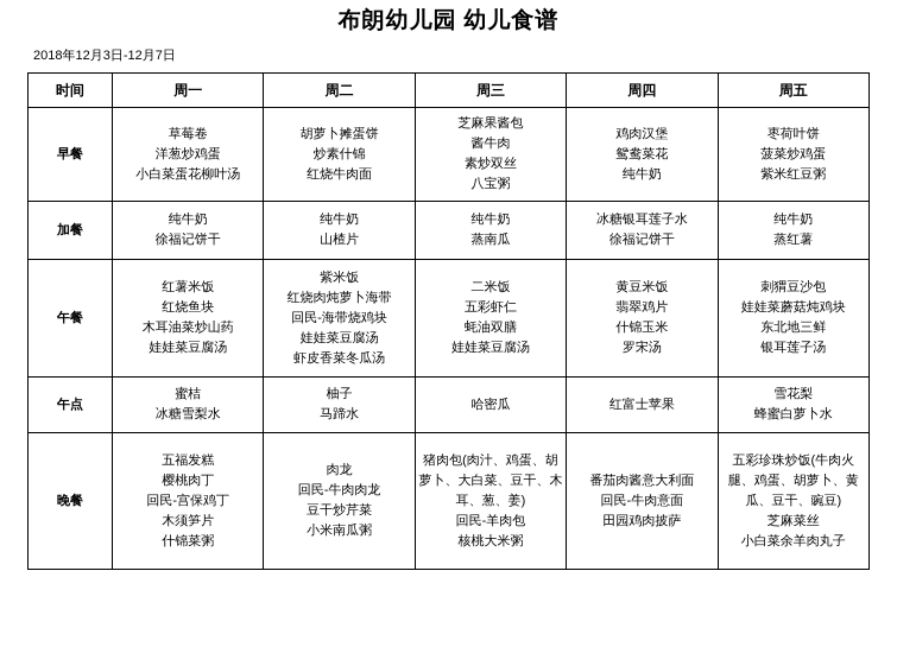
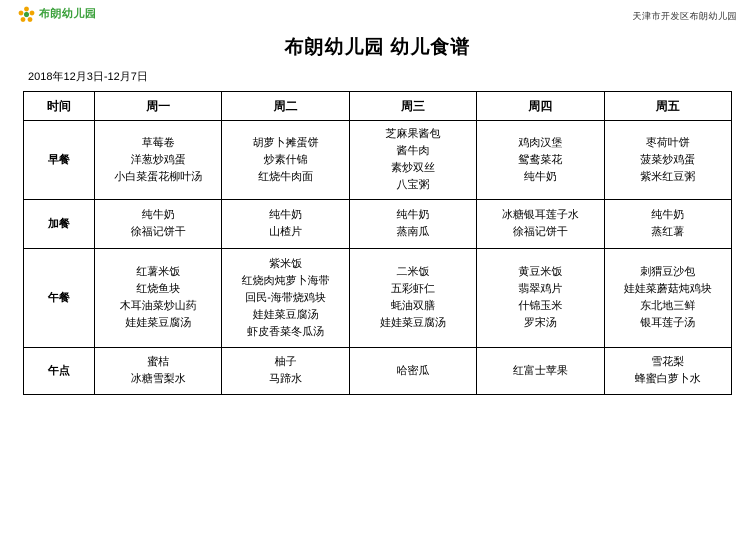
+ 布朗幼儿园
+ 天津市开发区布朗幼儿园
  布朗幼儿园 幼儿食谱
  2018年12月3日-12月7日
  时间	周一	周二	周三	周四	周五
  早餐	草莓卷 洋葱炒鸡蛋 小白菜蛋花柳叶汤	胡萝卜摊蛋饼 炒素什锦 红烧牛肉面	芝麻果酱包 酱牛肉 素炒双丝 八宝粥	鸡肉汉堡 鸳鸯菜花 纯牛奶	枣荷叶饼 菠菜炒鸡蛋 紫米红豆粥
  加餐	纯牛奶 徐福记饼干	纯牛奶 山楂片	纯牛奶 蒸南瓜	冰糖银耳莲子水 徐福记饼干	纯牛奶 蒸红薯
  午餐	红薯米饭 红烧鱼块 木耳油菜炒山药 娃娃菜豆腐汤	紫米饭 红烧肉炖萝卜海带 回民-海带烧鸡块 娃娃菜豆腐汤 虾皮香菜冬瓜汤	二米饭 五彩虾仁 蚝油双膳 娃娃菜豆腐汤	黄豆米饭 翡翠鸡片 什锦玉米 罗宋汤	刺猬豆沙包 娃娃菜蘑菇炖鸡块 东北地三鲜 银耳莲子汤
  午点	蜜桔 冰糖雪梨水	柚子 马蹄水	哈密瓜	红富士苹果	雪花梨 蜂蜜白萝卜水
- 晚餐	五福发糕 樱桃肉丁 回民-宫保鸡丁 木须笋片 什锦菜粥	肉龙 回民-牛肉肉龙 豆干炒芹菜 小米南瓜粥	猪肉包(肉汁、鸡蛋、胡萝卜、大白菜、豆干、木耳、葱、姜) 回民-羊肉包 核桃大米粥	番茄肉酱意大利面 回民-牛肉意面 田园鸡肉披萨	五彩珍珠炒饭(牛肉火腿、鸡蛋、胡萝卜、黄瓜、豆干、豌豆) 芝麻菜丝 小白菜余羊肉丸子
